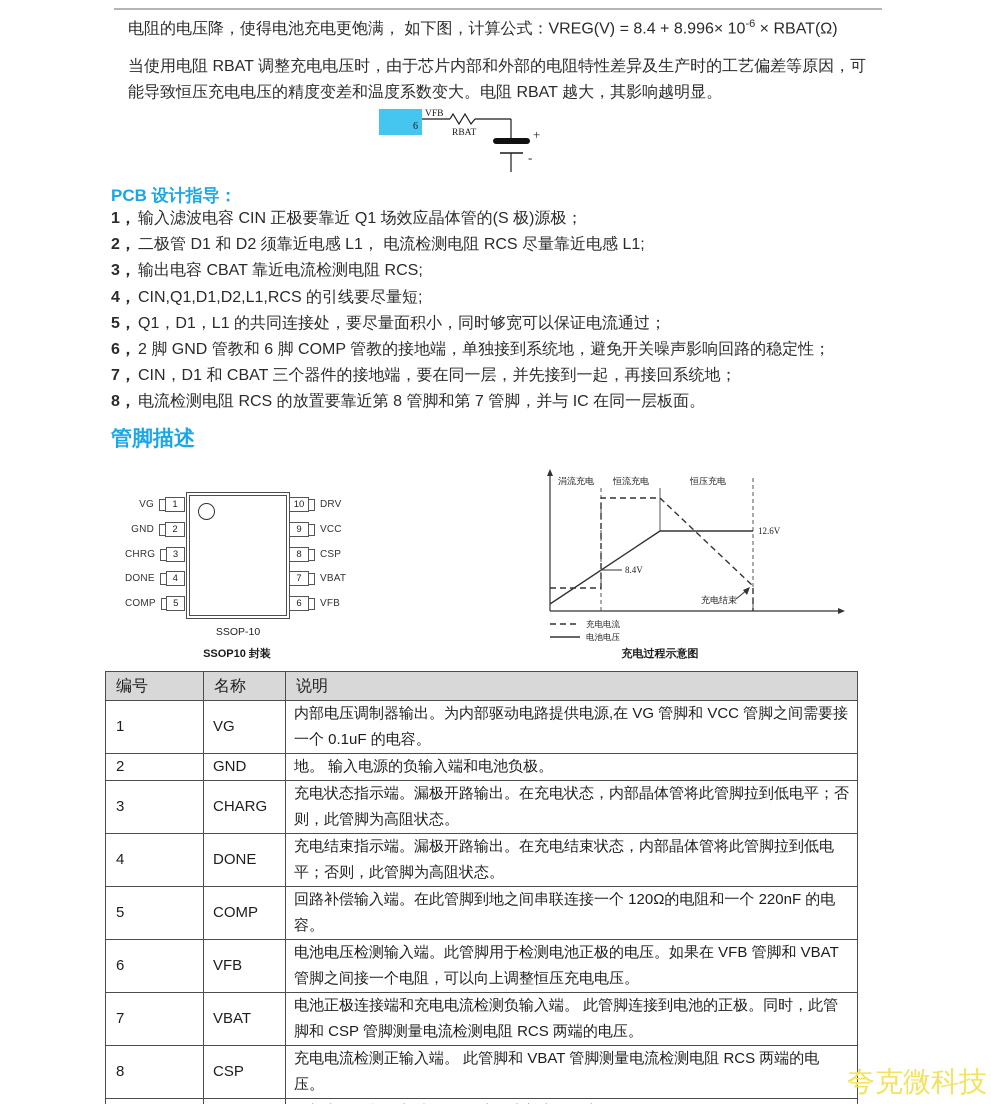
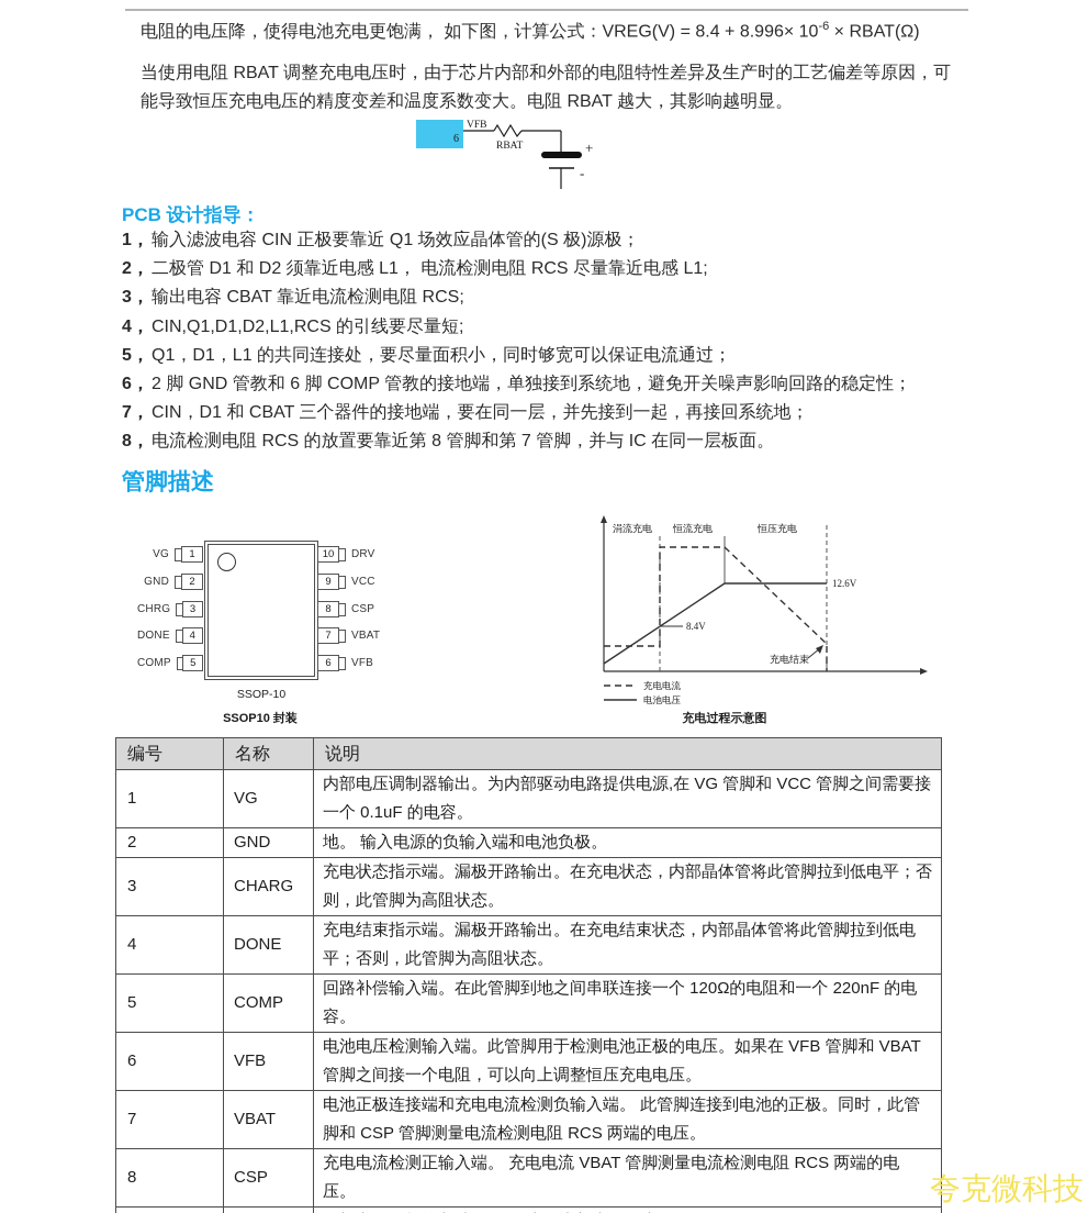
  电阻的电压降，使得电池充电更饱满， 如下图，计算公式：VREG(V) = 8.4 + 8.996× 10-6 × RBAT(Ω)
  当使用电阻 RBAT 调整充电电压时，由于芯片内部和外部的电阻特性差异及生产时的工艺偏差等原因，可能导致恒压充电电压的精度变差和温度系数变大。电阻 RBAT 越大，其影响越明显。
  6
  VFB
  RBAT
  +
  -
  PCB 设计指导：
  1，
  输入滤波电容 CIN 正极要靠近 Q1 场效应晶体管的(S 极)源极；
  2，
  二极管 D1 和 D2 须靠近电感 L1， 电流检测电阻 RCS 尽量靠近电感 L1;
  3，
  输出电容 CBAT 靠近电流检测电阻 RCS;
  4，
  CIN,Q1,D1,D2,L1,RCS 的引线要尽量短;
  5，
  Q1，D1，L1 的共同连接处，要尽量面积小，同时够宽可以保证电流通过；
  6，
  2 脚 GND 管教和 6 脚 COMP 管教的接地端，单独接到系统地，避免开关噪声影响回路的稳定性；
  7，
  CIN，D1 和 CBAT 三个器件的接地端，要在同一层，并先接到一起，再接回系统地；
  8，
  电流检测电阻 RCS 的放置要靠近第 8 管脚和第 7 管脚，并与 IC 在同一层板面。
  管脚描述
  SSOP-10
  VG
  1
  GND
  2
  CHRG
  3
  DONE
  4
  COMP
  5
  10
  DRV
  9
  VCC
  8
  CSP
  7
  VBAT
  6
  VFB
  涓流充电
  恒流充电
  恒压充电
  8.4V
  12.6V
  充电结束
  充电电流
  电池电压
  SSOP10 封装
  充电过程示意图
  编号	名称	说明
  1	VG	内部电压调制器输出。为内部驱动电路提供电源,在 VG 管脚和 VCC 管脚之间需要接一个 0.1uF 的电容。
  2	GND	地。 输入电源的负输入端和电池负极。
  3	CHARG	充电状态指示端。漏极开路输出。在充电状态，内部晶体管将此管脚拉到低电平；否则，此管脚为高阻状态。
  4	DONE	充电结束指示端。漏极开路输出。在充电结束状态，内部晶体管将此管脚拉到低电平；否则，此管脚为高阻状态。
  5	COMP	回路补偿输入端。在此管脚到地之间串联连接一个 120Ω的电阻和一个 220nF 的电容。
  6	VFB	电池电压检测输入端。此管脚用于检测电池正极的电压。如果在 VFB 管脚和 VBAT 管脚之间接一个电阻，可以向上调整恒压充电电压。
  7	VBAT	电池正极连接端和充电电流检测负输入端。 此管脚连接到电池的正极。同时，此管脚和 CSP 管脚测量电流检测电阻 RCS 两端的电压。
- 8	CSP	充电电流检测正输入端。 此管脚和 VBAT 管脚测量电流检测电阻 RCS 两端的电压。
+ 8	CSP	充电电流检测正输入端。 充电电流 VBAT 管脚测量电流检测电阻 RCS 两端的电压。
  夸克微科技
